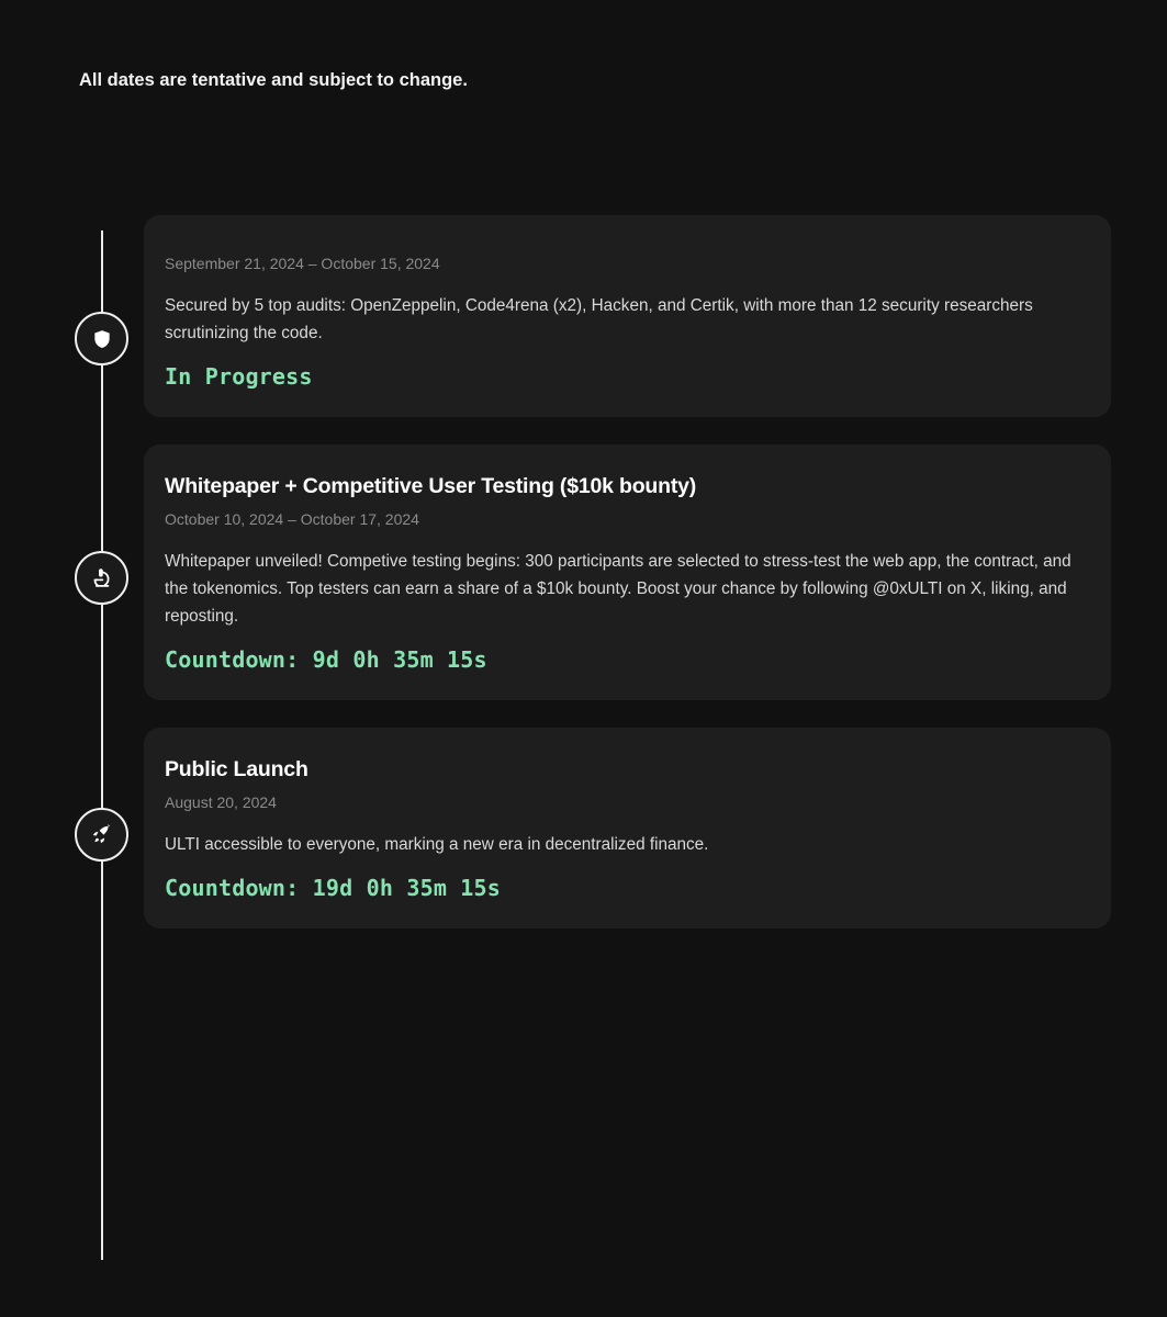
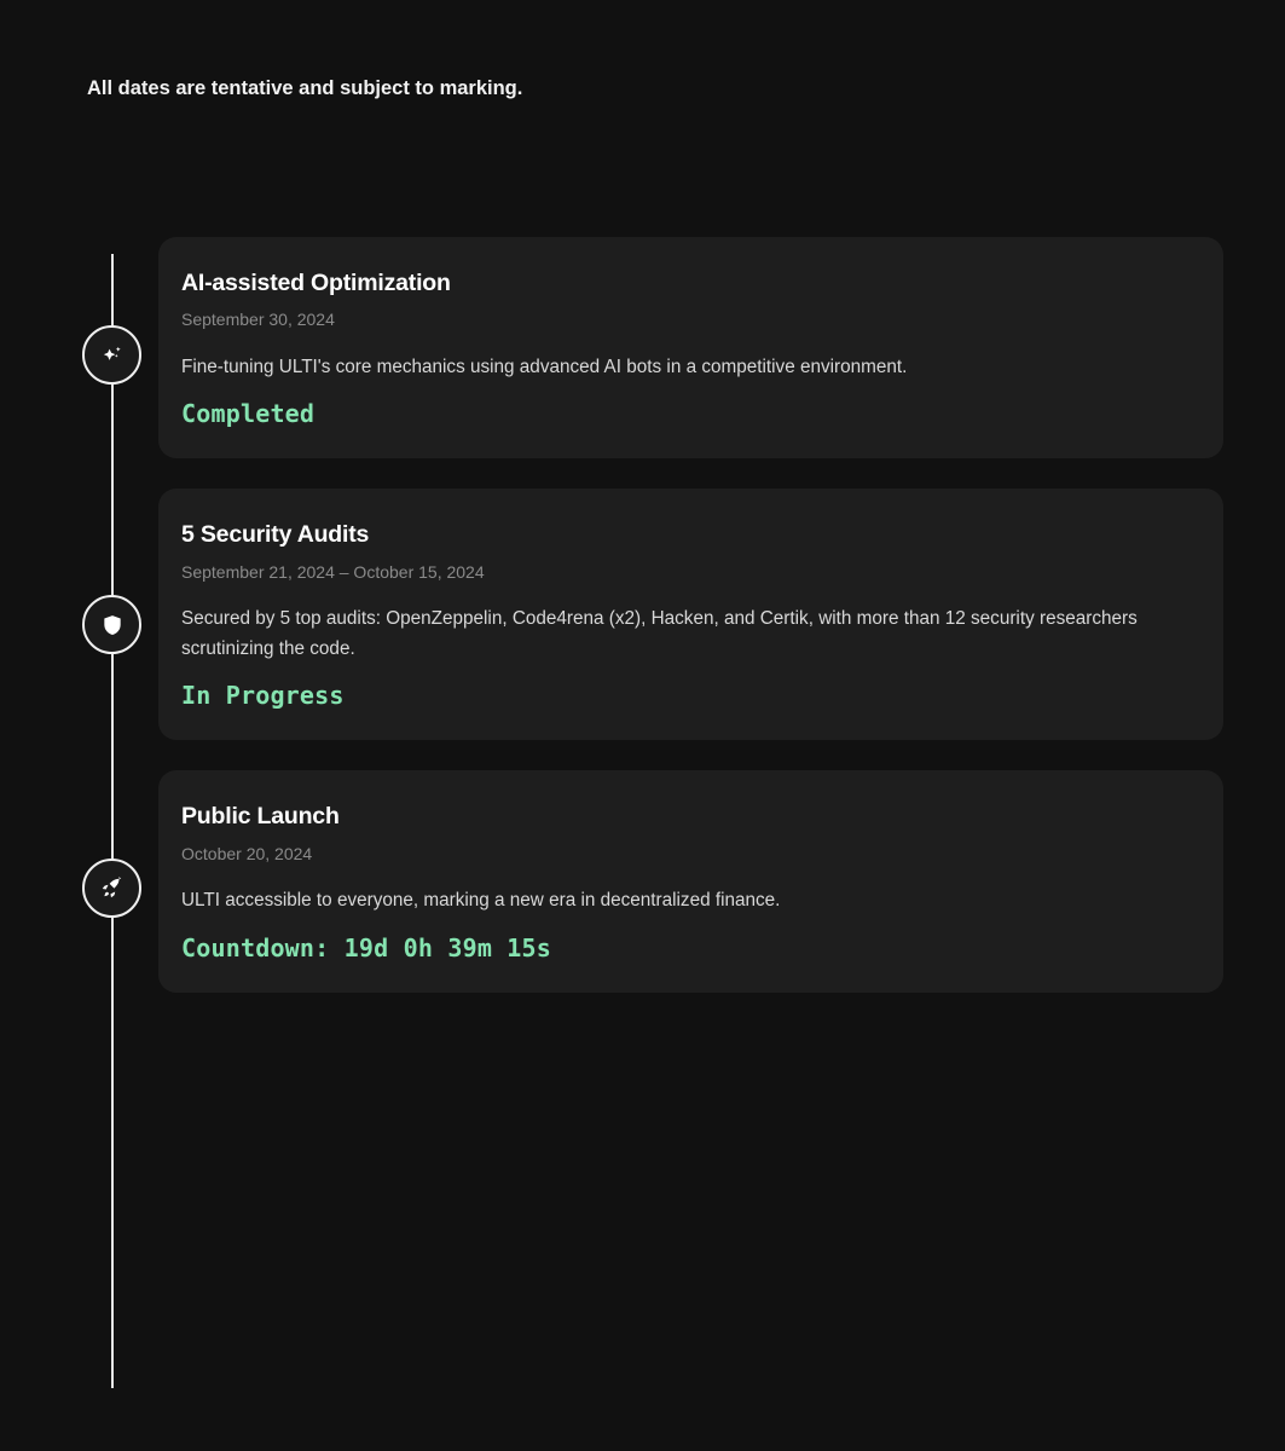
- All dates are tentative and subject to change.
+ All dates are tentative and subject to marking.
+ AI-assisted Optimization
+ September 30, 2024
+ Fine-tuning ULTI's core mechanics using advanced AI bots in a competitive environment.
+ Completed
+ 5 Security Audits
  September 21, 2024 – October 15, 2024
  Secured by 5 top audits: OpenZeppelin, Code4rena (x2), Hacken, and Certik, with more than 12 security researchers scrutinizing the code.
  In Progress
- Whitepaper + Competitive User Testing ($10k bounty)
- October 10, 2024 – October 17, 2024
- Whitepaper unveiled! Competive testing begins: 300 participants are selected to stress-test the web app, the contract, and the tokenomics. Top testers can earn a share of a $10k bounty. Boost your chance by following @0xULTI on X, liking, and reposting.
- Countdown: 9d 0h 35m 15s
  Public Launch
- August 20, 2024
+ October 20, 2024
  ULTI accessible to everyone, marking a new era in decentralized finance.
- Countdown: 19d 0h 35m 15s
+ Countdown: 19d 0h 39m 15s
